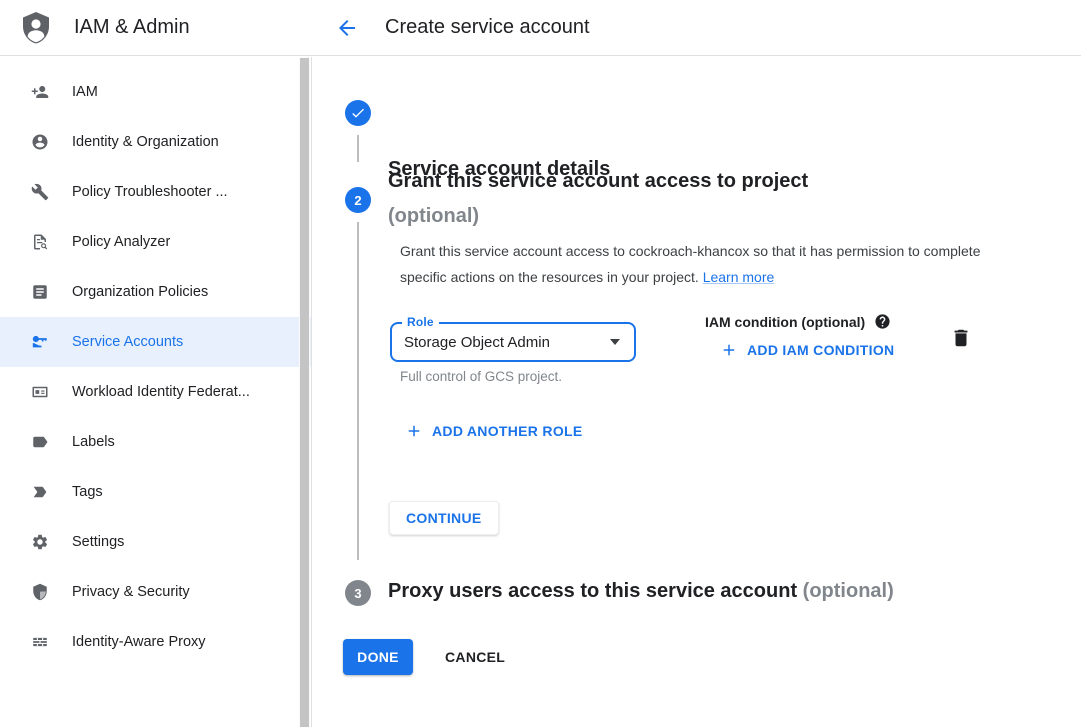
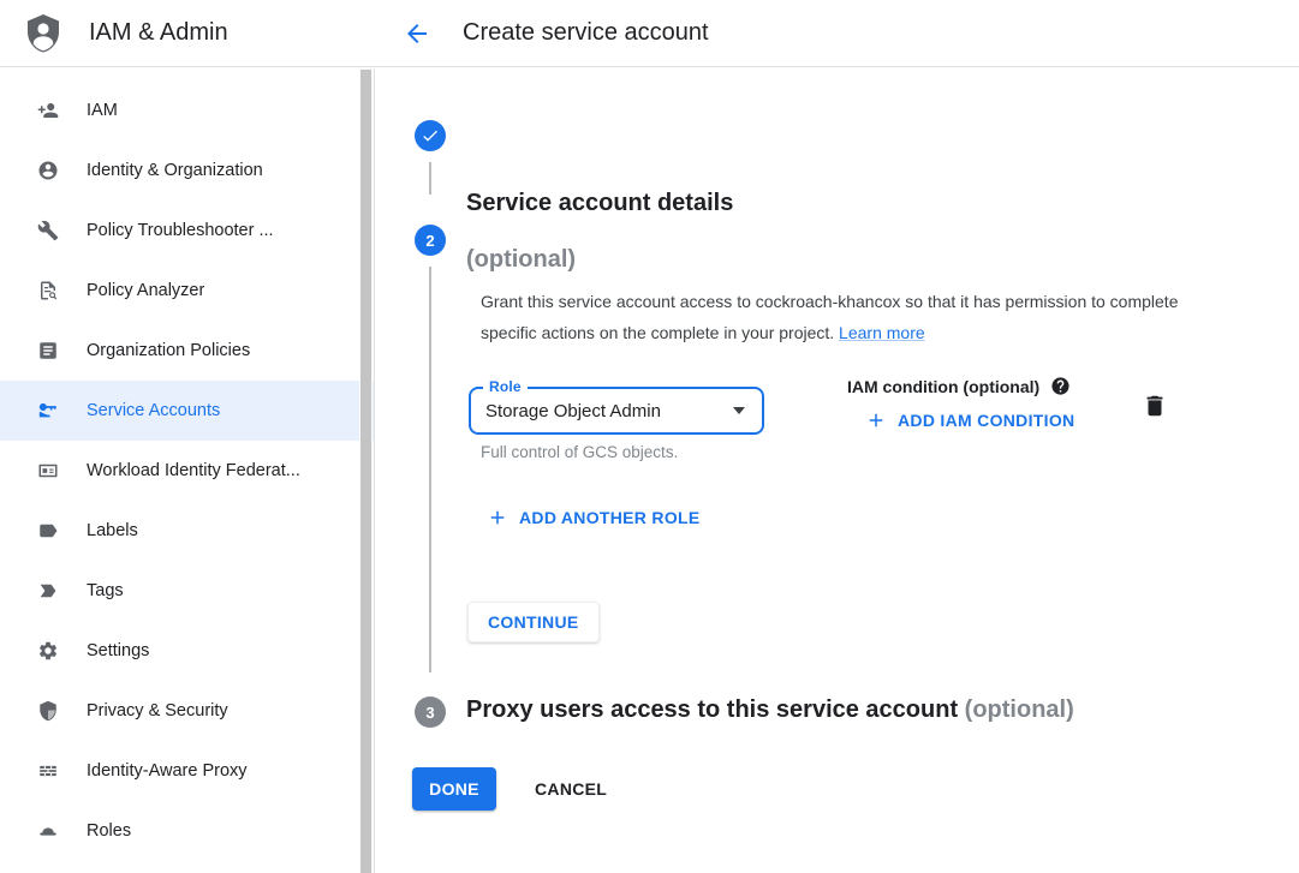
  IAM & Admin
  Create service account
  IAM
  Identity & Organization
  Policy Troubleshooter ...
  Policy Analyzer
  Organization Policies
  Service Accounts
  Workload Identity Federat...
  Labels
  Tags
  Settings
  Privacy & Security
  Identity-Aware Proxy
+ Roles
  Service account details
  2
- Grant this service account access to project
  (optional)
- Grant this service account access to cockroach-khancox so that it has permission to complete specific actions on the resources in your project. Learn more
+ Grant this service account access to cockroach-khancox so that it has permission to complete specific actions on the complete in your project. Learn more
  Role
  Storage Object Admin
- Full control of GCS project.
+ Full control of GCS objects.
  IAM condition (optional)
  ADD IAM CONDITION
  ADD ANOTHER ROLE
  CONTINUE
  3
  Proxy users access to this service account (optional)
  DONE
  CANCEL
